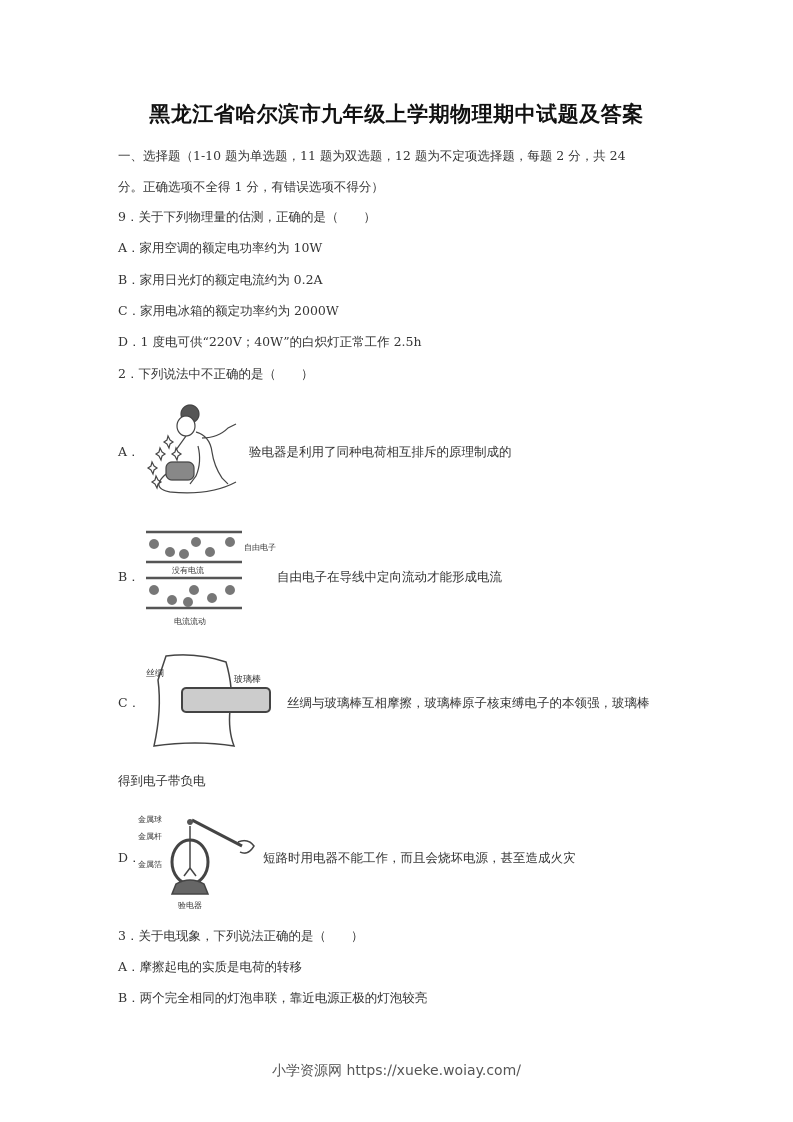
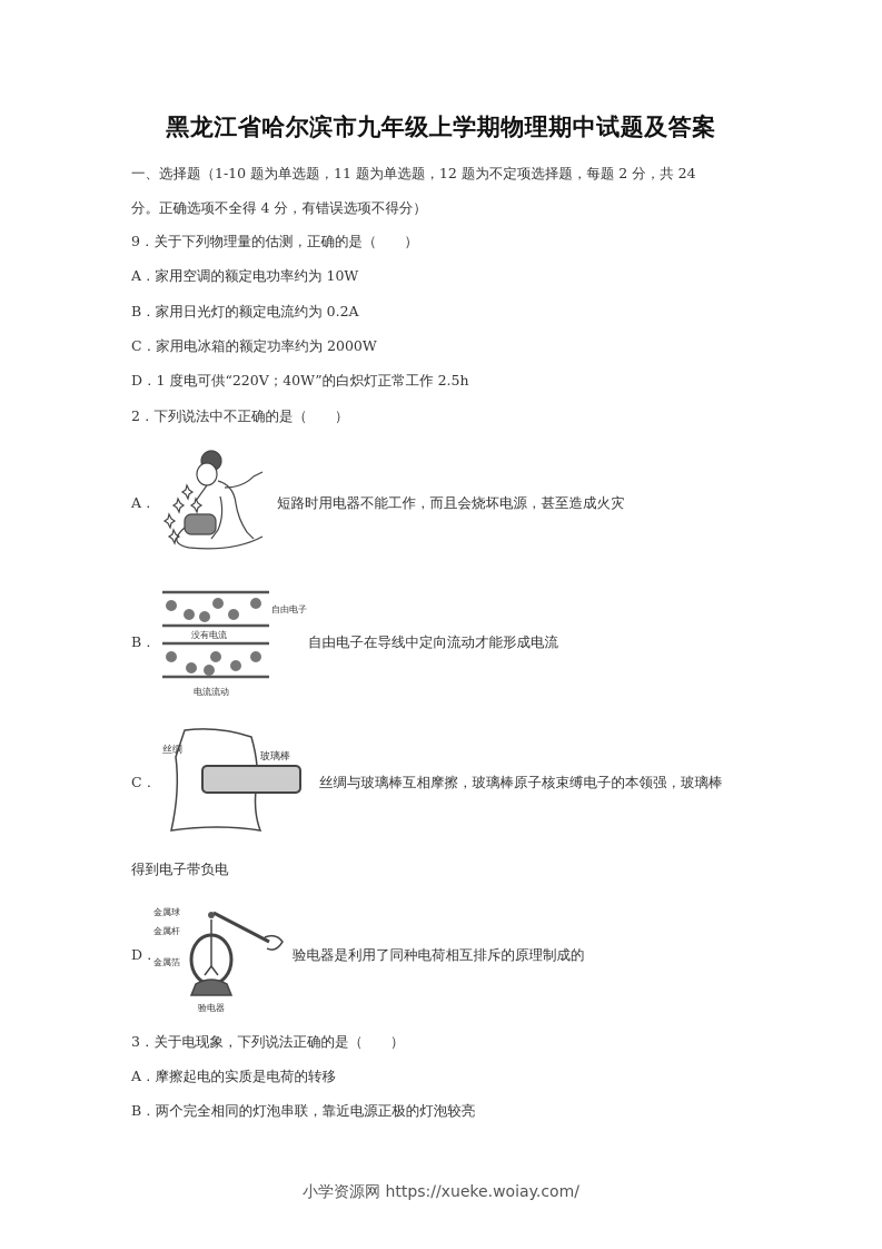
  黑龙江省哈尔滨市九年级上学期物理期中试题及答案
- 一、选择题（1-10 题为单选题，11 题为双选题，12 题为不定项选择题，每题 2 分，共 24
+ 一、选择题（1-10 题为单选题，11 题为单选题，12 题为不定项选择题，每题 2 分，共 24
- 分。正确选项不全得 1 分，有错误选项不得分）
+ 分。正确选项不全得 4 分，有错误选项不得分）
  9．关于下列物理量的估测，正确的是（ ）
  A．家用空调的额定电功率约为 10W
  B．家用日光灯的额定电流约为 0.2A
  C．家用电冰箱的额定功率约为 2000W
  D．1 度电可供“220V；40W”的白炽灯正常工作 2.5h
  2．下列说法中不正确的是（ ）
  A．
- 验电器是利用了同种电荷相互排斥的原理制成的
+ 短路时用电器不能工作，而且会烧坏电源，甚至造成火灾
  B．
  自由电子
  没有电流
  电流流动
  自由电子在导线中定向流动才能形成电流
  C．
  丝绸
  玻璃棒
  丝绸与玻璃棒互相摩擦，玻璃棒原子核束缚电子的本领强，玻璃棒
  得到电子带负电
  D．
  金属球
  金属杆
  金属箔
  验电器
- 短路时用电器不能工作，而且会烧坏电源，甚至造成火灾
+ 验电器是利用了同种电荷相互排斥的原理制成的
  3．关于电现象，下列说法正确的是（ ）
  A．摩擦起电的实质是电荷的转移
  B．两个完全相同的灯泡串联，靠近电源正极的灯泡较亮
  小学资源网 https://xueke.woiay.com/
